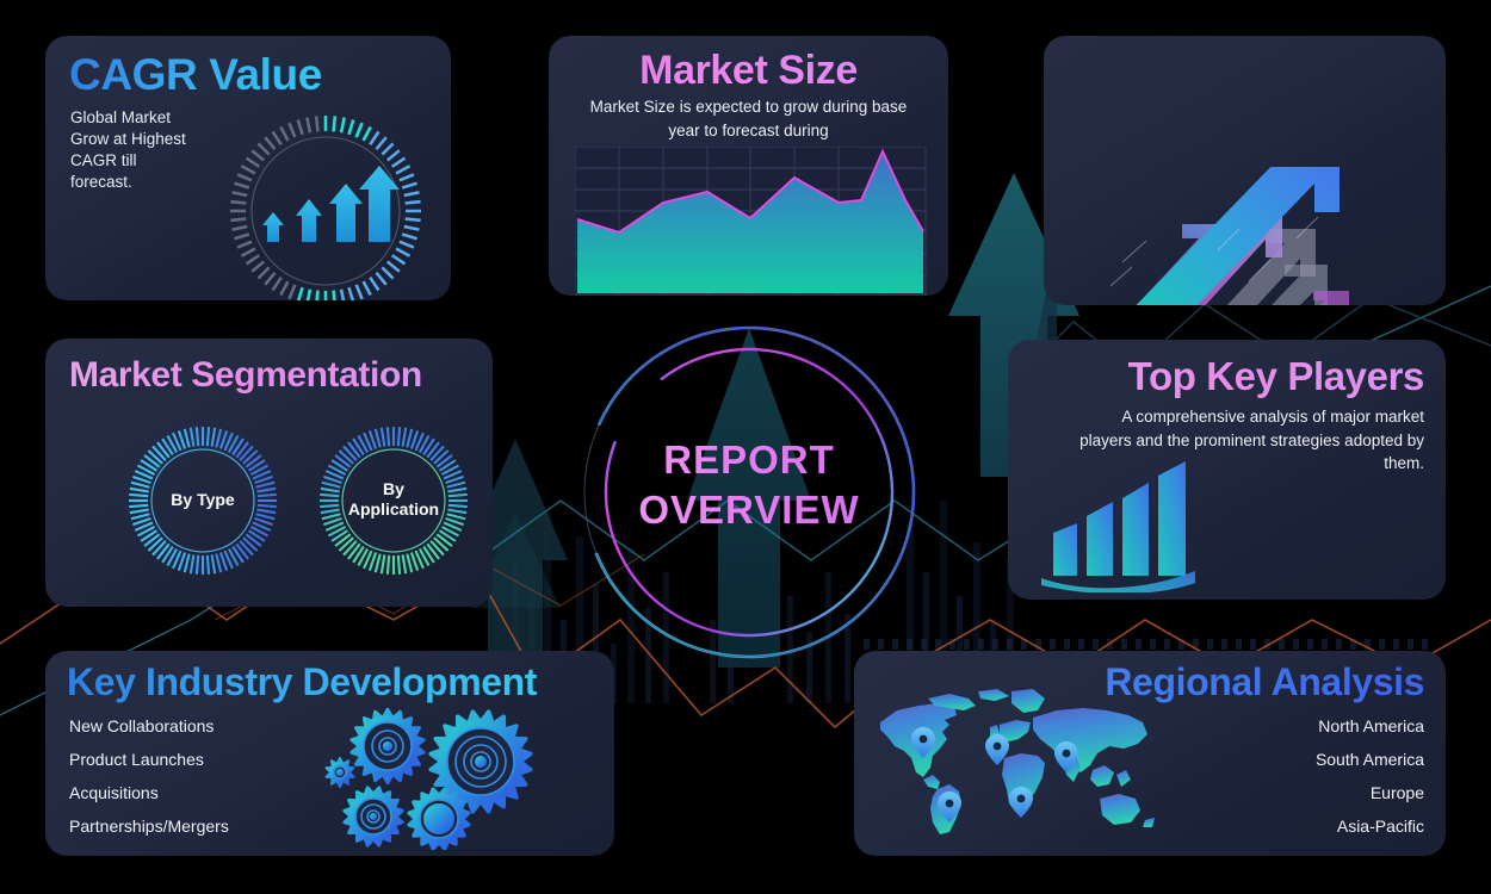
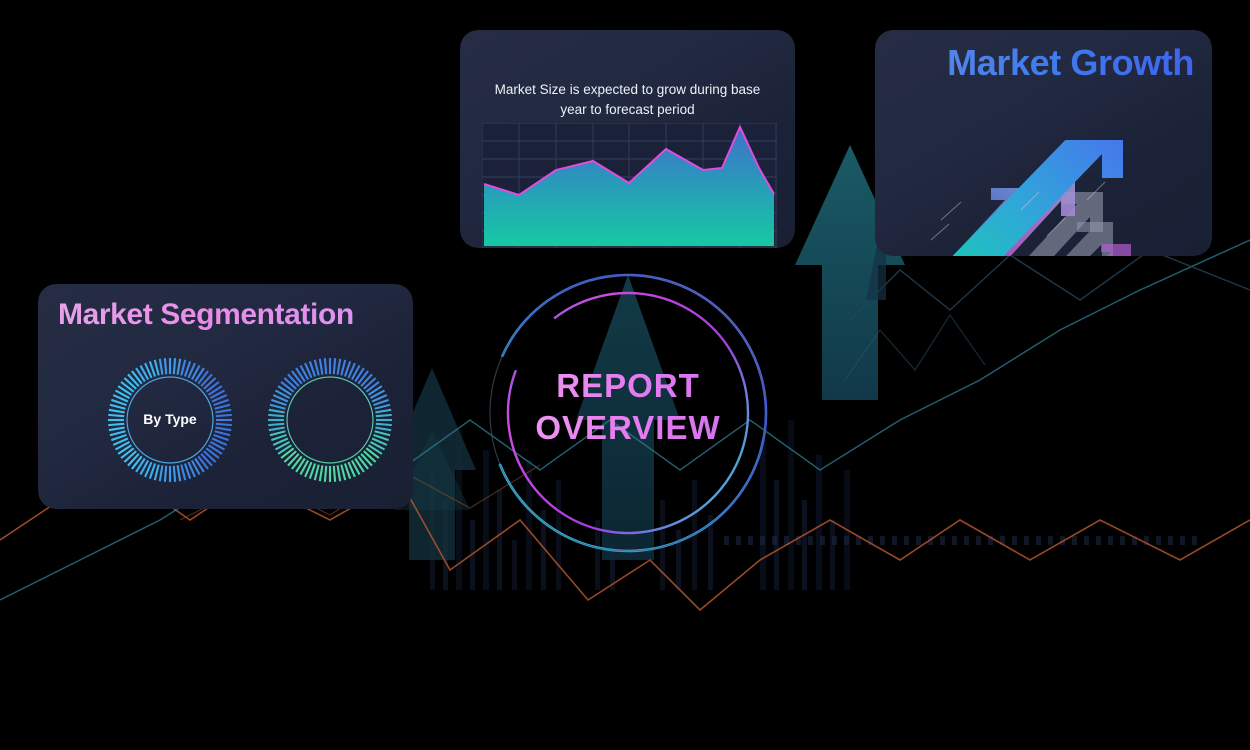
- CAGR Value
- Global Market
- Grow at Highest
- CAGR till
- forecast.
- Market Size
- Market Size is expected to grow during base year to forecast during
+ Market Size is expected to grow during base year to forecast period
+ Market Growth
  Market Segmentation
  By Type
- By
- Application
- Top Key Players
- A comprehensive analysis of major market players and the prominent strategies adopted by them.
- Key Industry Development
- New Collaborations
- Product Launches
- Acquisitions
- Partnerships/Mergers
- Regional Analysis
- North America
- South America
- Europe
- Asia-Pacific
  REPORT
  OVERVIEW
